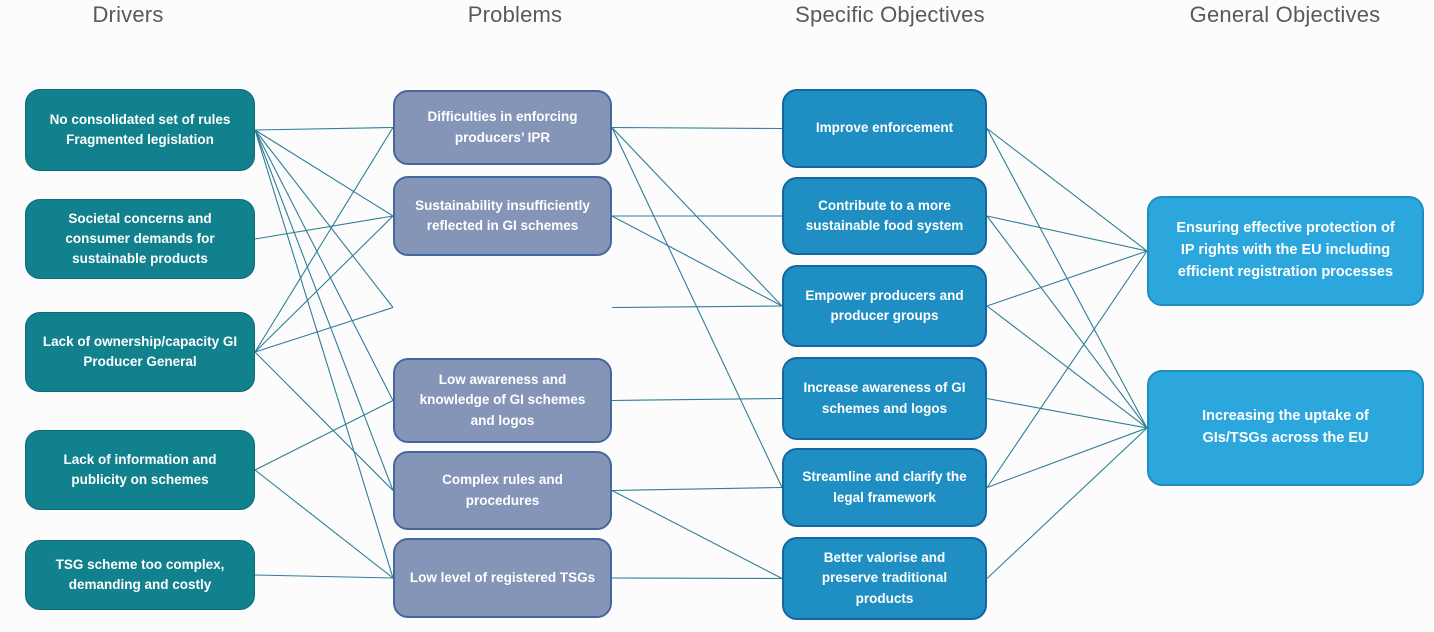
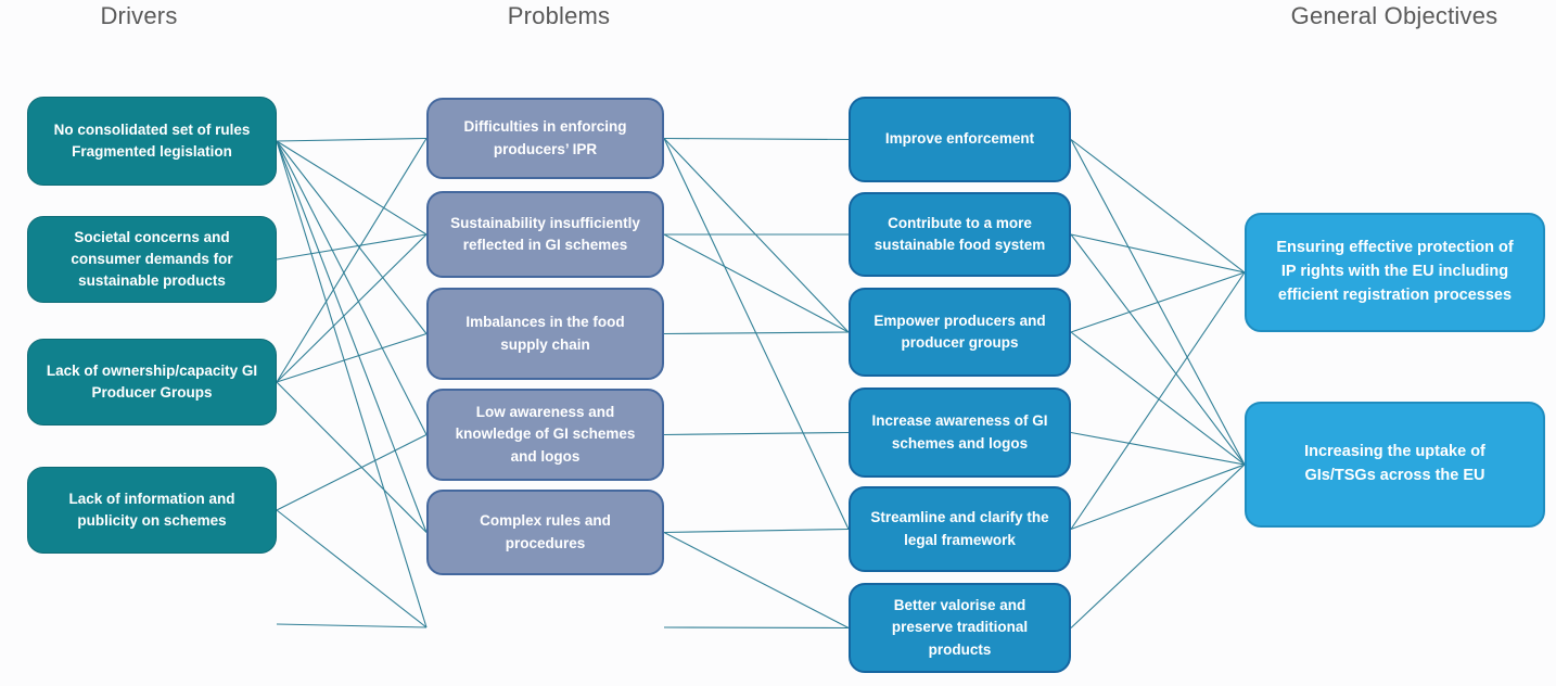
  Drivers
  Problems
- Specific Objectives
  General Objectives
  No consolidated set of rules
  Fragmented legislation
  Societal concerns and consumer demands for sustainable products
- Lack of ownership/capacity GI Producer General
+ Lack of ownership/capacity GI Producer Groups
  Lack of information and publicity on schemes
- TSG scheme too complex, demanding and costly
  Difficulties in enforcing producers’ IPR
  Sustainability insufficiently reflected in GI schemes
+ Imbalances in the food supply chain
  Low awareness and knowledge of GI schemes and logos
  Complex rules and procedures
- Low level of registered TSGs
  Improve enforcement
  Contribute to a more sustainable food system
  Empower producers and producer groups
  Increase awareness of GI schemes and logos
  Streamline and clarify the legal framework
  Better valorise and preserve traditional products
  Ensuring effective protection of IP rights with the EU including efficient registration processes
  Increasing the uptake of GIs/TSGs across the EU
